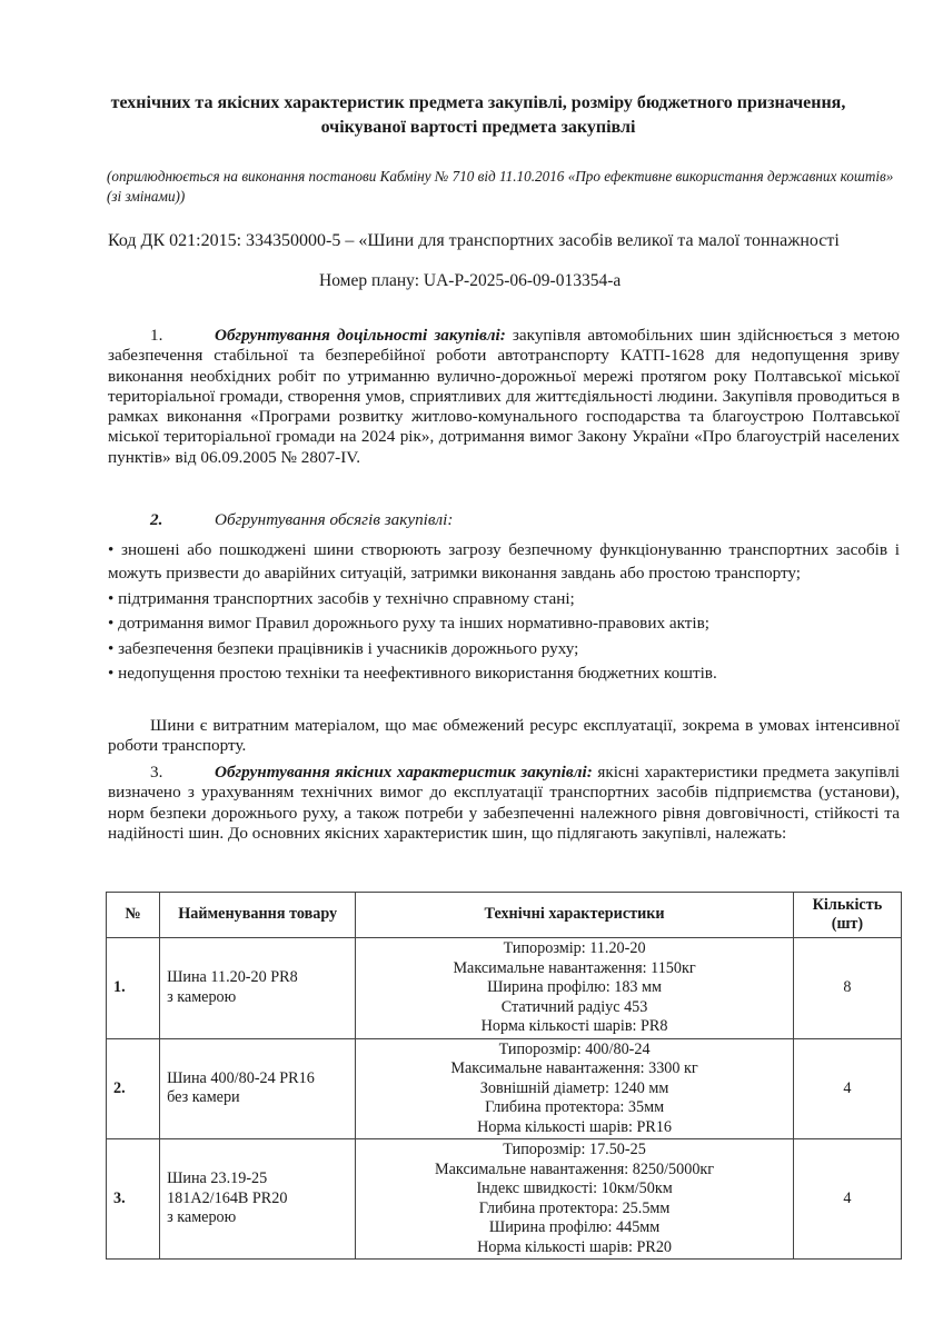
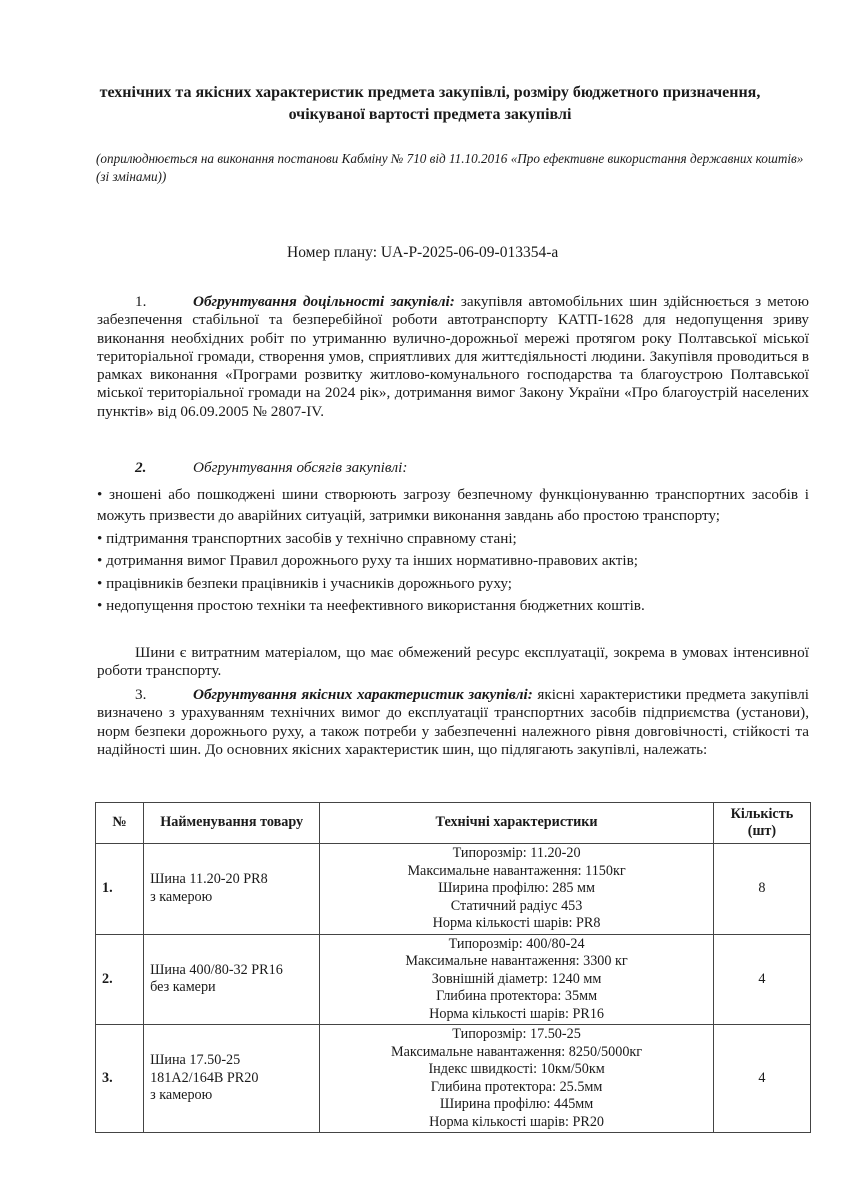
  технічних та якісних характеристик предмета закупівлі, розміру бюджетного призначення,
  очікуваної вартості предмета закупівлі
  (оприлюднюється на виконання постанови Кабміну № 710 від 11.10.2016 «Про ефективне використання державних коштів» (зі змінами))
- Код ДК 021:2015: 334350000-5 – «Шини для транспортних засобів великої та малої тоннажності
  Номер плану: UA-P-2025-06-09-013354-a
  1. Обгрунтування доцільності закупівлі: закупівля автомобільних шин здійснюється з метою забезпечення стабільної та безперебійної роботи автотранспорту КАТП-1628 для недопущення зриву виконання необхідних робіт по утриманню вулично-дорожньої мережі протягом року Полтавської міської територіальної громади, створення умов, сприятливих для життєдіяльності людини. Закупівля проводиться в рамках виконання «Програми розвитку житлово-комунального господарства та благоустрою Полтавської міської територіальної громади на 2024 рік», дотримання вимог Закону України «Про благоустрій населених пунктів» від 06.09.2005 № 2807-IV.
  2. Обгрунтування обсягів закупівлі:
  • зношені або пошкоджені шини створюють загрозу безпечному функціонуванню транспортних засобів і можуть призвести до аварійних ситуацій, затримки виконання завдань або простою транспорту;
  • підтримання транспортних засобів у технічно справному стані;
  • дотримання вимог Правил дорожнього руху та інших нормативно-правових актів;
- • забезпечення безпеки працівників і учасників дорожнього руху;
+ • працівників безпеки працівників і учасників дорожнього руху;
  • недопущення простою техніки та неефективного використання бюджетних коштів.
  Шини є витратним матеріалом, що має обмежений ресурс експлуатації, зокрема в умовах інтенсивної роботи транспорту.
  3. Обгрунтування якісних характеристик закупівлі: якісні характеристики предмета закупівлі визначено з урахуванням технічних вимог до експлуатації транспортних засобів підприємства (установи), норм безпеки дорожнього руху, а також потреби у забезпеченні належного рівня довговічності, стійкості та надійності шин. До основних якісних характеристик шин, що підлягають закупівлі, належать:
  №	Найменування товару	Технічні характеристики	Кількість (шт)
- 1.	Шина 11.20-20 PR8 з камерою	Типорозмір: 11.20-20 Максимальне навантаження: 1150кг Ширина профілю: 183 мм Статичний радіус 453 Норма кількості шарів: PR8	8
+ 1.	Шина 11.20-20 PR8 з камерою	Типорозмір: 11.20-20 Максимальне навантаження: 1150кг Ширина профілю: 285 мм Статичний радіус 453 Норма кількості шарів: PR8	8
- 2.	Шина 400/80-24 PR16 без камери	Типорозмір: 400/80-24 Максимальне навантаження: 3300 кг Зовнішній діаметр: 1240 мм Глибина протектора: 35мм Норма кількості шарів: PR16	4
+ 2.	Шина 400/80-32 PR16 без камери	Типорозмір: 400/80-24 Максимальне навантаження: 3300 кг Зовнішній діаметр: 1240 мм Глибина протектора: 35мм Норма кількості шарів: PR16	4
- 3.	Шина 23.19-25 181A2/164B PR20 з камерою	Типорозмір: 17.50-25 Максимальне навантаження: 8250/5000кг Індекс швидкості: 10км/50км Глибина протектора: 25.5мм Ширина профілю: 445мм Норма кількості шарів: PR20	4
+ 3.	Шина 17.50-25 181A2/164B PR20 з камерою	Типорозмір: 17.50-25 Максимальне навантаження: 8250/5000кг Індекс швидкості: 10км/50км Глибина протектора: 25.5мм Ширина профілю: 445мм Норма кількості шарів: PR20	4
